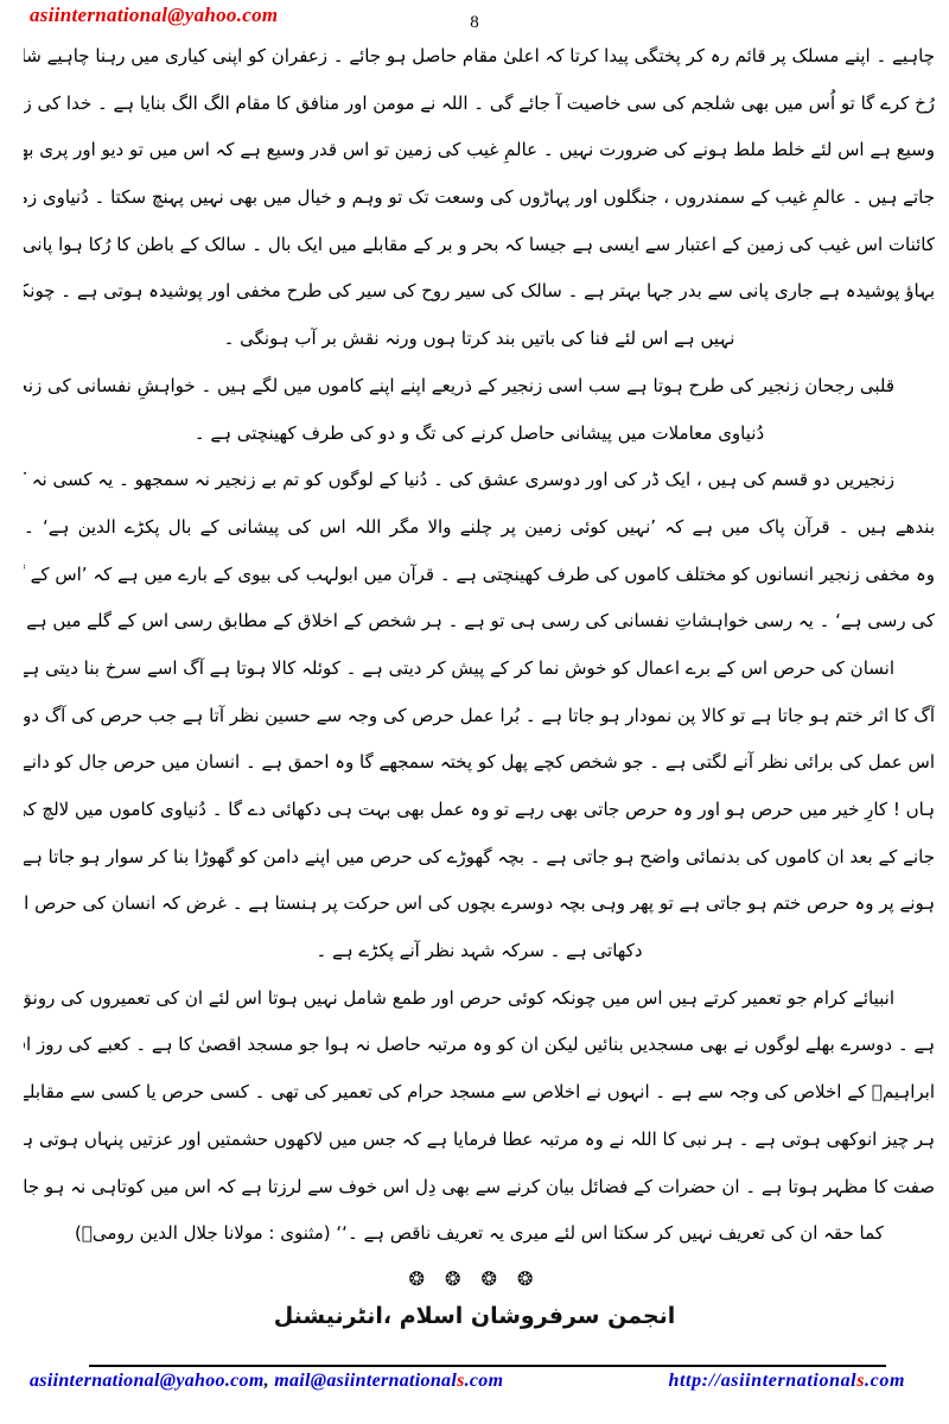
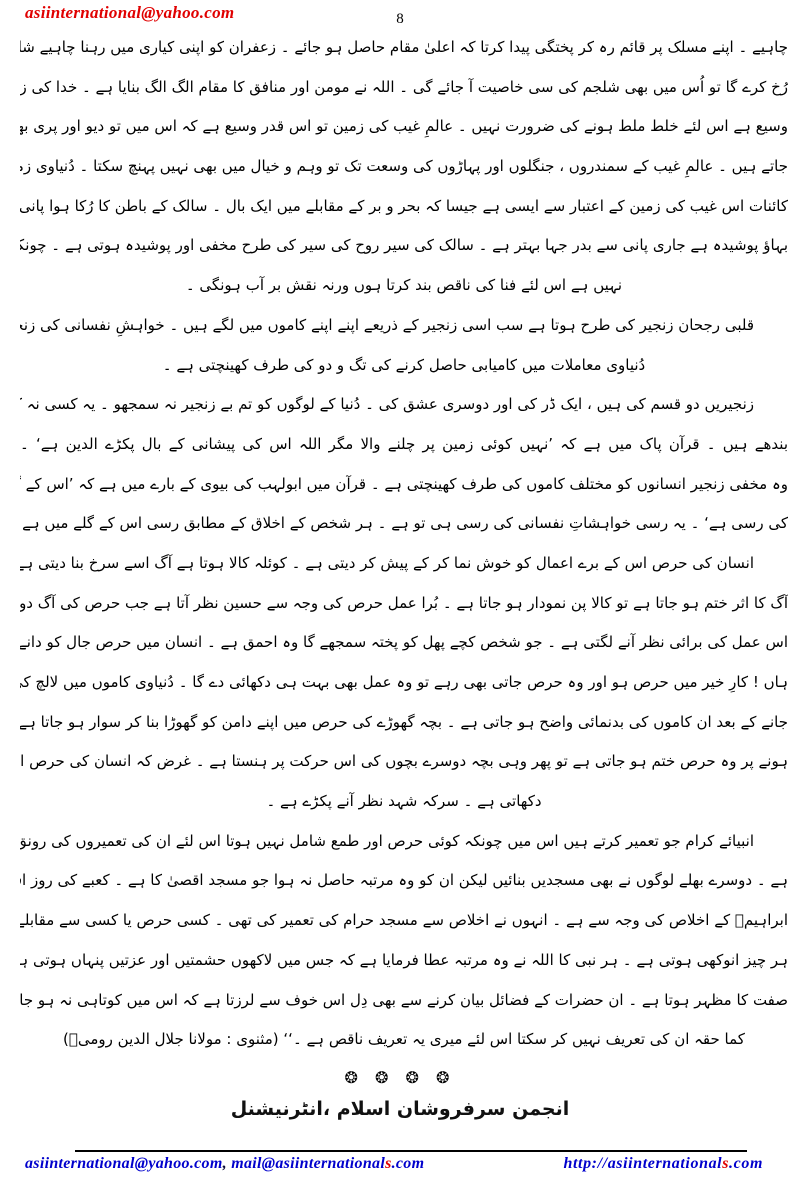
  asiinternational@yahoo.com
  8
  چاہیے ۔ اپنے مسلک پر قائم رہ کر پختگی پیدا کرتا کہ اعلیٰ مقام حاصل ہو جائے ۔ زعفران کو اپنی کیاری میں رہنا چاہیے شل
  رُخ کرے گا تو اُس میں بھی شلجم کی سی خاصیت آ جائے گی ۔ اللہ نے مومن اور منافق کا مقام الگ الگ بنایا ہے ۔ خدا کی ز
  وسیع ہے اس لئے خلط ملط ہونے کی ضرورت نہیں ۔ عالمِ غیب کی زمین تو اس قدر وسیع ہے کہ اس میں تو دیو اور پری بھ
  جاتے ہیں ۔ عالمِ غیب کے سمندروں ، جنگلوں اور پہاڑوں کی وسعت تک تو وہم و خیال میں بھی نہیں پہنچ سکتا ۔ دُنیاوی زم
  کائنات اس غیب کی زمین کے اعتبار سے ایسی ہے جیسا کہ بحر و بر کے مقابلے میں ایک بال ۔ سالک کے باطن کا رُکا ہوا پانی
  بہاؤ پوشیدہ ہے جاری پانی سے بدر جہا بہتر ہے ۔ سالک کی سیر روح کی سیر کی طرح مخفی اور پوشیدہ ہوتی ہے ۔ چونک
- نہیں ہے اس لئے فنا کی باتیں بند کرتا ہوں ورنہ نقش بر آب ہونگی ۔
+ نہیں ہے اس لئے فنا کی ناقص بند کرتا ہوں ورنہ نقش بر آب ہونگی ۔
  قلبی رجحان زنجیر کی طرح ہوتا ہے سب اسی زنجیر کے ذریعے اپنے اپنے کاموں میں لگے ہیں ۔ خواہشِ نفسانی کی زن
- دُنیاوی معاملات میں پیشانی حاصل کرنے کی تگ و دو کی طرف کھینچتی ہے ۔
+ دُنیاوی معاملات میں کامیابی حاصل کرنے کی تگ و دو کی طرف کھینچتی ہے ۔
  زنجیریں دو قسم کی ہیں ، ایک ڈر کی اور دوسری عشق کی ۔ دُنیا کے لوگوں کو تم بے زنجیر نہ سمجھو ۔ یہ کسی نہ
  بندھے ہیں ۔ قرآن پاک میں ہے کہ ’نہیں کوئی زمین پر چلنے والا مگر اللہ اس کی پیشانی کے بال پکڑے الدین ہے‘ ۔
  وہ مخفی زنجیر انسانوں کو مختلف کاموں کی طرف کھینچتی ہے ۔ قرآن میں ابولہب کی بیوی کے بارے میں ہے کہ ’اس کے
  کی رسی ہے‘ ۔ یہ رسی خواہشاتِ نفسانی کی رسی ہی تو ہے ۔ ہر شخص کے اخلاق کے مطابق رسی اس کے گلے میں ہے
  انسان کی حرص اس کے برے اعمال کو خوش نما کر کے پیش کر دیتی ہے ۔ کوئلہ کالا ہوتا ہے آگ اسے سرخ بنا دیتی ہے
  آگ کا اثر ختم ہو جاتا ہے تو کالا پن نمودار ہو جاتا ہے ۔ بُرا عمل حرص کی وجہ سے حسین نظر آتا ہے جب حرص کی آگ دو
  اس عمل کی برائی نظر آنے لگتی ہے ۔ جو شخص کچے پھل کو پختہ سمجھے گا وہ احمق ہے ۔ انسان میں حرص جال کو دانے
  ہاں ! کارِ خیر میں حرص ہو اور وہ حرص جاتی بھی رہے تو وہ عمل بھی بہت ہی دکھائی دے گا ۔ دُنیاوی کاموں میں لالچ ک
  جانے کے بعد ان کاموں کی بدنمائی واضح ہو جاتی ہے ۔ بچہ گھوڑے کی حرص میں اپنے دامن کو گھوڑا بنا کر سوار ہو جاتا ہے
  ہونے پر وہ حرص ختم ہو جاتی ہے تو پھر وہی بچہ دوسرے بچوں کی اس حرکت پر ہنستا ہے ۔ غرض کہ انسان کی حرص ا
  دکھاتی ہے ۔ سرکہ شہد نظر آنے پکڑے ہے ۔
  انبیائے کرام جو تعمیر کرتے ہیں اس میں چونکہ کوئی حرص اور طمع شامل نہیں ہوتا اس لئے ان کی تعمیروں کی رونق
  ہے ۔ دوسرے بھلے لوگوں نے بھی مسجدیں بنائیں لیکن ان کو وہ مرتبہ حاصل نہ ہوا جو مسجد اقصیٰ کا ہے ۔ کعبے کی روز ا
  ابراہیمؑ کے اخلاص کی وجہ سے ہے ۔ انہوں نے اخلاص سے مسجد حرام کی تعمیر کی تھی ۔ کسی حرص یا کسی سے مقابلے
  ہر چیز انوکھی ہوتی ہے ۔ ہر نبی کا اللہ نے وہ مرتبہ عطا فرمایا ہے کہ جس میں لاکھوں حشمتیں اور عزتیں پنہاں ہوتی ہ
  صفت کا مظہر ہوتا ہے ۔ ان حضرات کے فضائل بیان کرنے سے بھی دِل اس خوف سے لرزتا ہے کہ اس میں کوتاہی نہ ہو جا
  کما حقہ ان کی تعریف نہیں کر سکتا اس لئے میری یہ تعریف ناقص ہے ۔‘‘ (مثنوی : مولانا جلال الدین رومیؒ)
  ❂ ❂ ❂ ❂
  انجمن سرفروشان اسلام ،انٹرنیشنل
  asiinternational@yahoo.com, mail@asiinternationals.com
  http://asiinternationals.com
